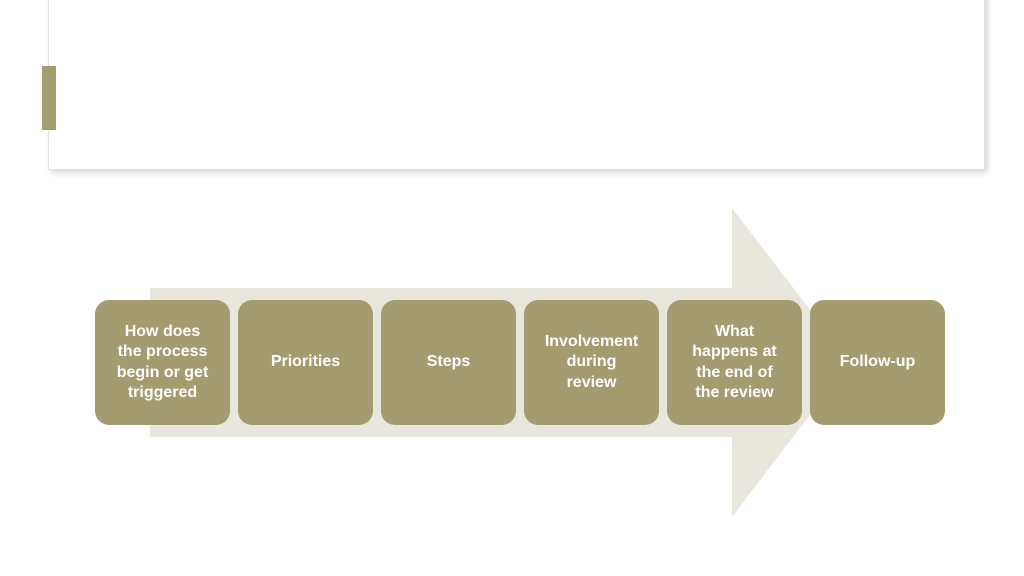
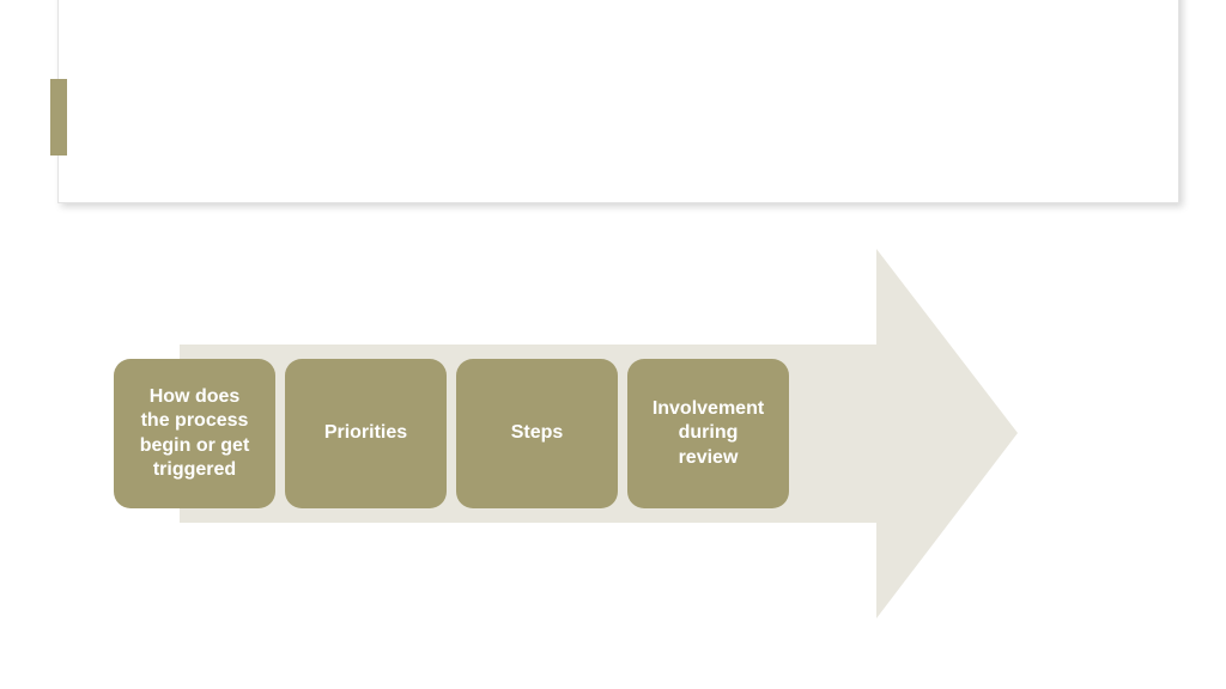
  How does
  the process
  begin or get
  triggered
  Priorities
  Steps
  Involvement
  during
  review
- What
- happens at
- the end of
- the review
- Follow-up
